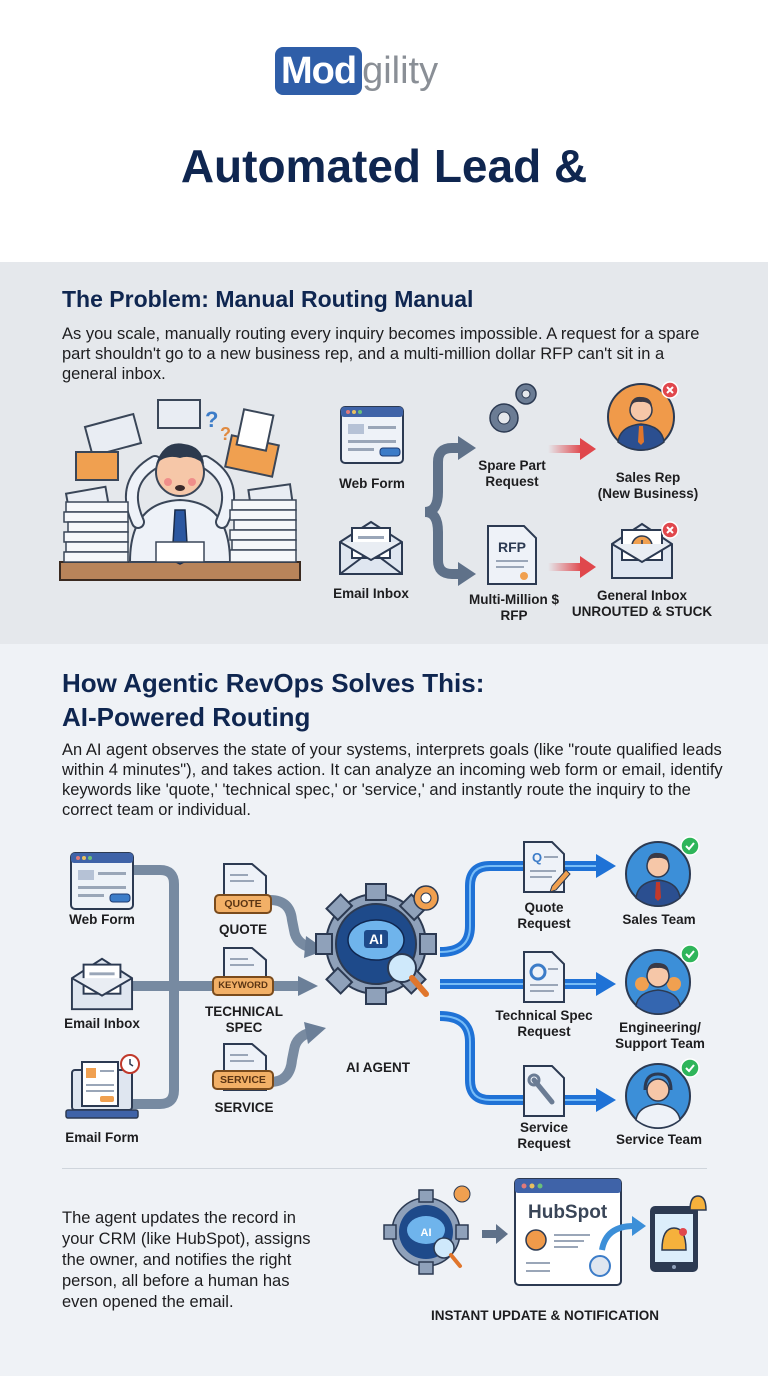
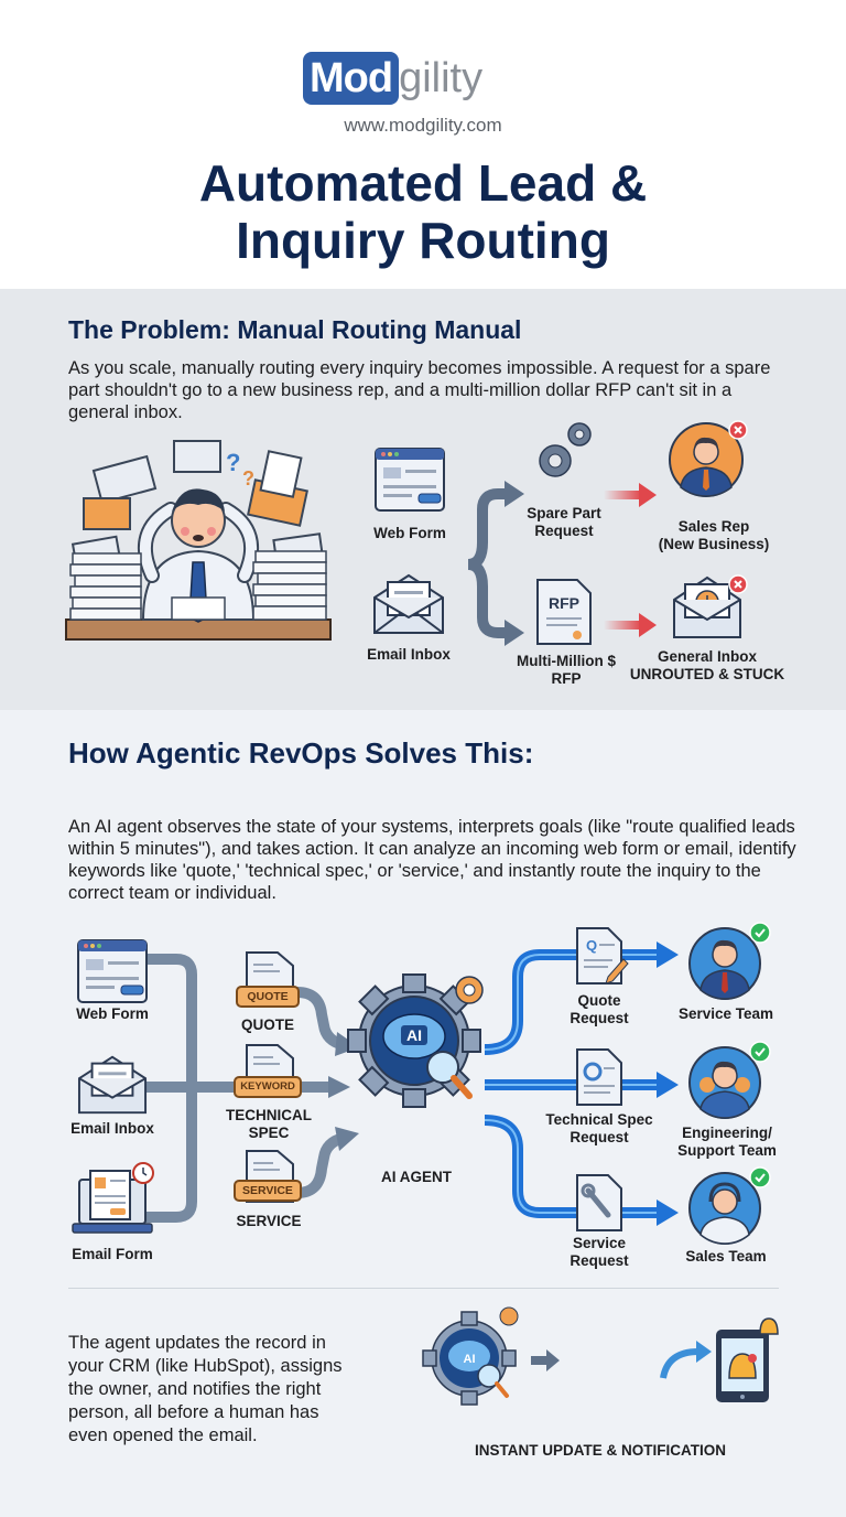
  Mod
  gility
+ www.modgility.com
  Automated Lead &
+ Inquiry Routing
  The Problem: Manual Routing Manual
  As you scale, manually routing every inquiry becomes impossible. A request for a spare part shouldn't go to a new business rep, and a multi-million dollar RFP can't sit in a general inbox.
  ?
  ?
  Web Form
  Email Inbox
  Spare Part
  Request
  RFP
  Multi-Million $
  RFP
  Sales Rep
  (New Business)
  General Inbox
  UNROUTED & STUCK
  How Agentic RevOps Solves This:
- AI-Powered Routing
- An AI agent observes the state of your systems, interprets goals (like "route qualified leads within 4 minutes"), and takes action. It can analyze an incoming web form or email, identify keywords like 'quote,' 'technical spec,' or 'service,' and instantly route the inquiry to the correct team or individual.
+ An AI agent observes the state of your systems, interprets goals (like "route qualified leads within 5 minutes"), and takes action. It can analyze an incoming web form or email, identify keywords like 'quote,' 'technical spec,' or 'service,' and instantly route the inquiry to the correct team or individual.
  Web Form
  Email Inbox
  Email Form
  QUOTE
  QUOTE
  KEYWORD
  TECHNICAL
  SPEC
  SERVICE
  SERVICE
  AI
  AI AGENT
  Q
  Quote
  Request
  Technical Spec
  Request
  Service
  Request
- Sales Team
+ Service Team
  Engineering/
  Support Team
- Service Team
+ Sales Team
  The agent updates the record in your CRM (like HubSpot), assigns the owner, and notifies the right person, all before a human has even opened the email.
  AI
- HubSpot
  INSTANT UPDATE & NOTIFICATION
